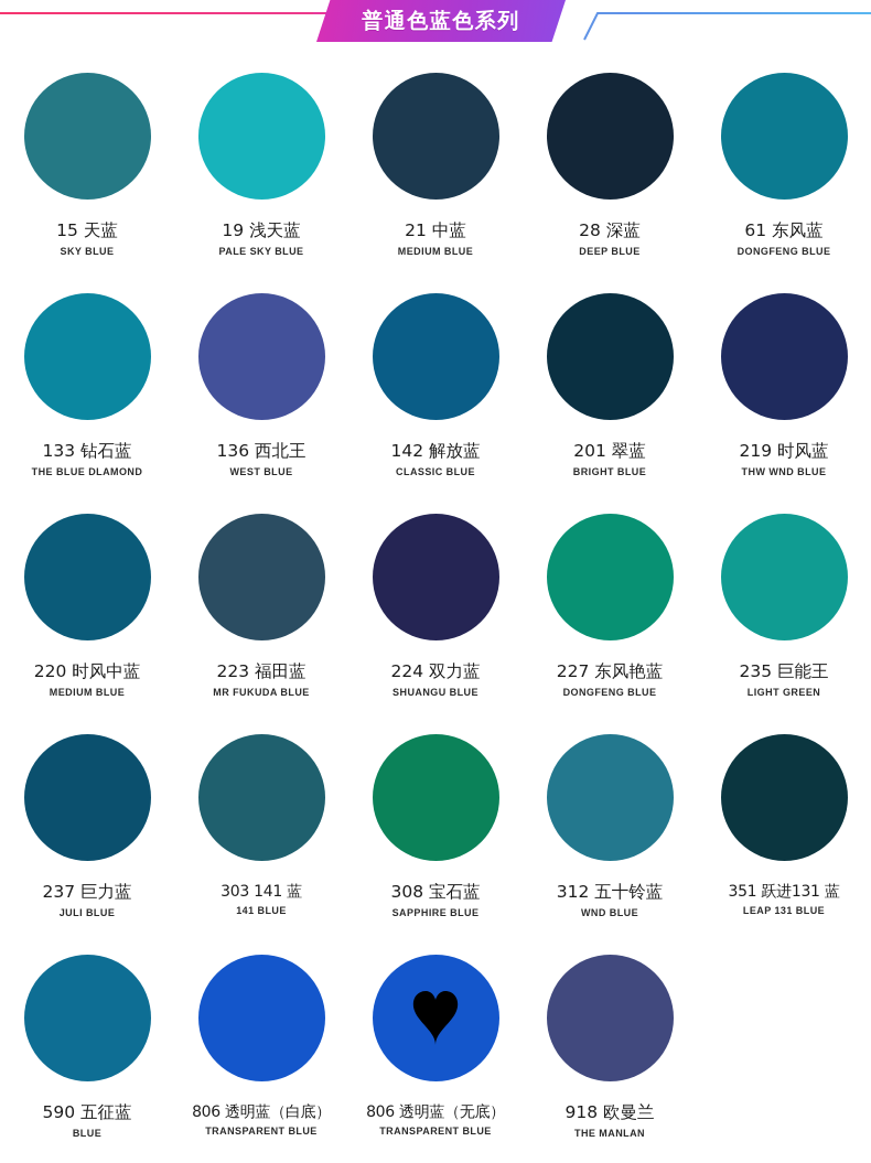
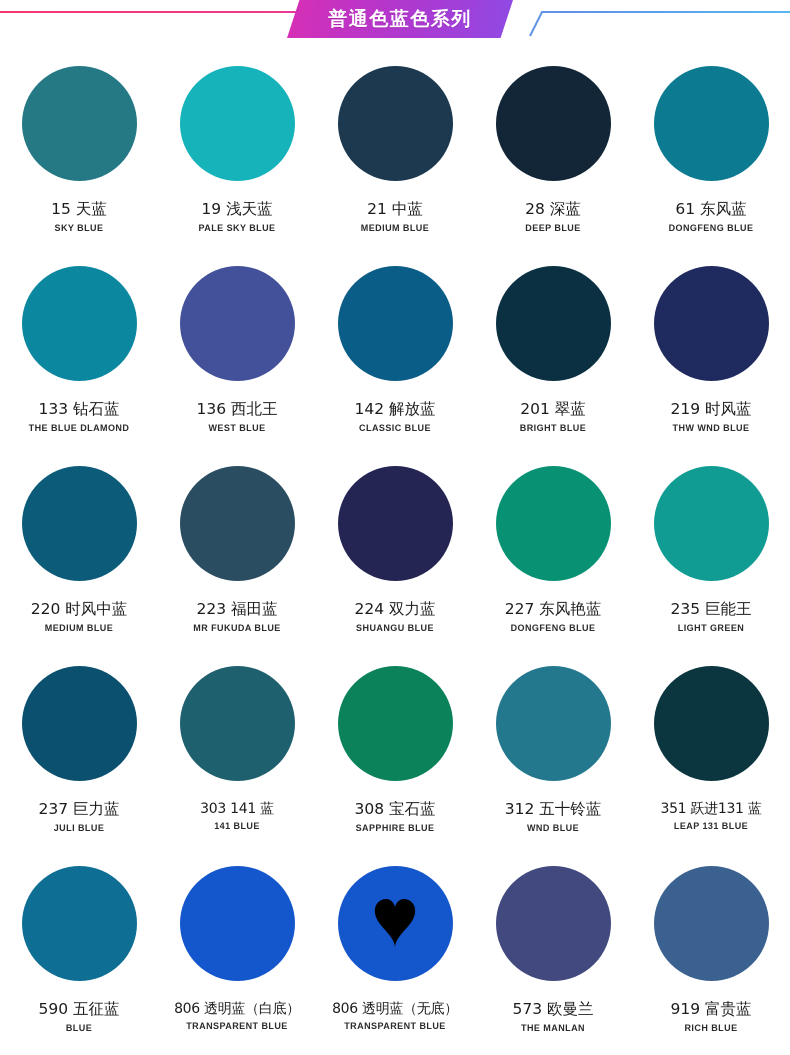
  普通色蓝色系列
  15 天蓝
  SKY BLUE
  19 浅天蓝
  PALE SKY BLUE
  21 中蓝
  MEDIUM BLUE
  28 深蓝
  DEEP BLUE
  61 东风蓝
  DONGFENG BLUE
  133 钻石蓝
  THE BLUE DLAMOND
  136 西北王
  WEST BLUE
  142 解放蓝
  CLASSIC BLUE
  201 翠蓝
  BRIGHT BLUE
  219 时风蓝
  THW WND BLUE
  220 时风中蓝
  MEDIUM BLUE
  223 福田蓝
  MR FUKUDA BLUE
  224 双力蓝
  SHUANGU BLUE
  227 东风艳蓝
  DONGFENG BLUE
  235 巨能王
  LIGHT GREEN
  237 巨力蓝
  JULI BLUE
  303 141 蓝
  141 BLUE
  308 宝石蓝
  SAPPHIRE BLUE
  312 五十铃蓝
  WND BLUE
  351 跃进131 蓝
  LEAP 131 BLUE
  590 五征蓝
  BLUE
  806 透明蓝（白底）
  TRANSPARENT BLUE
  806 透明蓝（无底）
  TRANSPARENT BLUE
- 918 欧曼兰
+ 573 欧曼兰
  THE MANLAN
+ 919 富贵蓝
+ RICH BLUE
